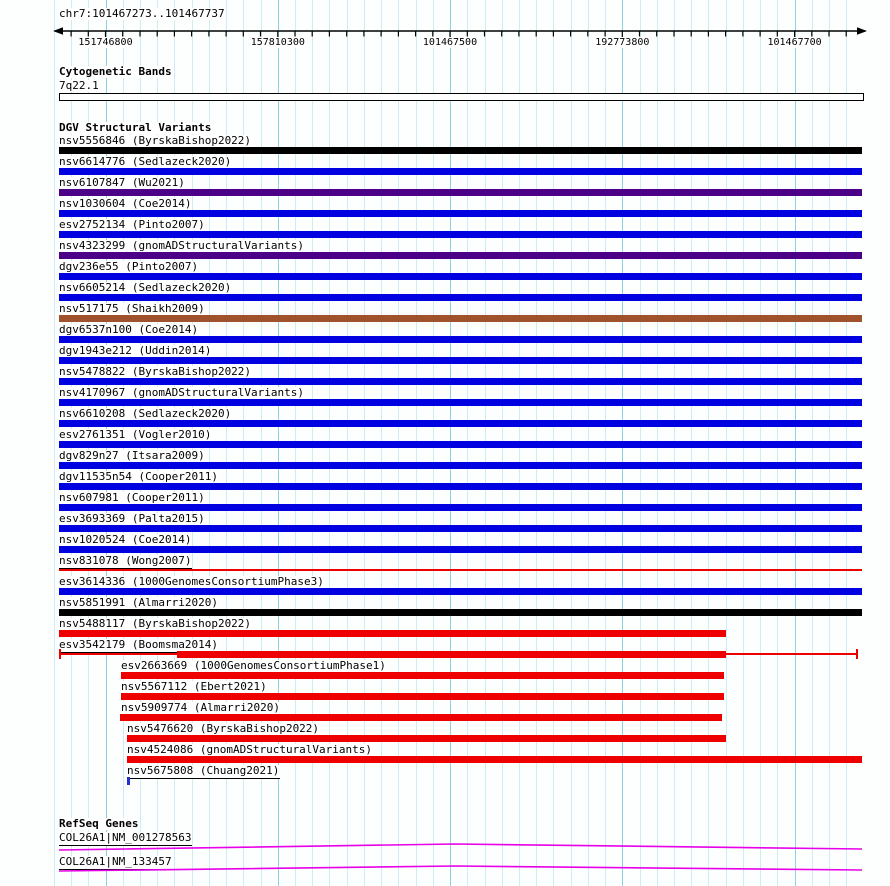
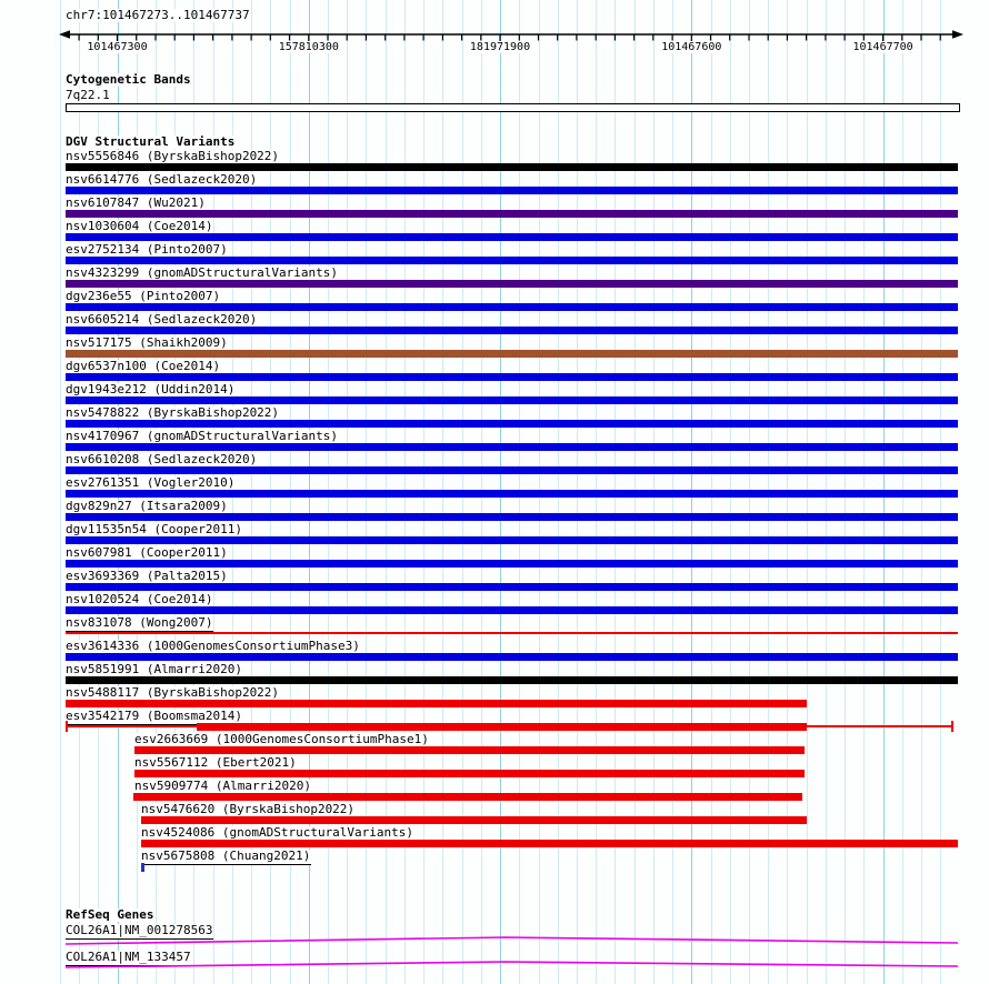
  chr7:101467273..101467737
- 151746800
+ 101467300
  157810300
- 101467500
+ 181971900
- 192773800
+ 101467600
  101467700
  Cytogenetic Bands
  7q22.1
  DGV Structural Variants
  nsv5556846 (ByrskaBishop2022)
  nsv6614776 (Sedlazeck2020)
  nsv6107847 (Wu2021)
  nsv1030604 (Coe2014)
  esv2752134 (Pinto2007)
  nsv4323299 (gnomADStructuralVariants)
  dgv236e55 (Pinto2007)
  nsv6605214 (Sedlazeck2020)
  nsv517175 (Shaikh2009)
  dgv6537n100 (Coe2014)
  dgv1943e212 (Uddin2014)
  nsv5478822 (ByrskaBishop2022)
  nsv4170967 (gnomADStructuralVariants)
  nsv6610208 (Sedlazeck2020)
  esv2761351 (Vogler2010)
  dgv829n27 (Itsara2009)
  dgv11535n54 (Cooper2011)
  nsv607981 (Cooper2011)
  esv3693369 (Palta2015)
  nsv1020524 (Coe2014)
  nsv831078 (Wong2007)
  esv3614336 (1000GenomesConsortiumPhase3)
  nsv5851991 (Almarri2020)
  nsv5488117 (ByrskaBishop2022)
  esv3542179 (Boomsma2014)
  esv2663669 (1000GenomesConsortiumPhase1)
  nsv5567112 (Ebert2021)
  nsv5909774 (Almarri2020)
  nsv5476620 (ByrskaBishop2022)
  nsv4524086 (gnomADStructuralVariants)
  nsv5675808 (Chuang2021)
  RefSeq Genes
  COL26A1|NM_001278563
  COL26A1|NM_133457
